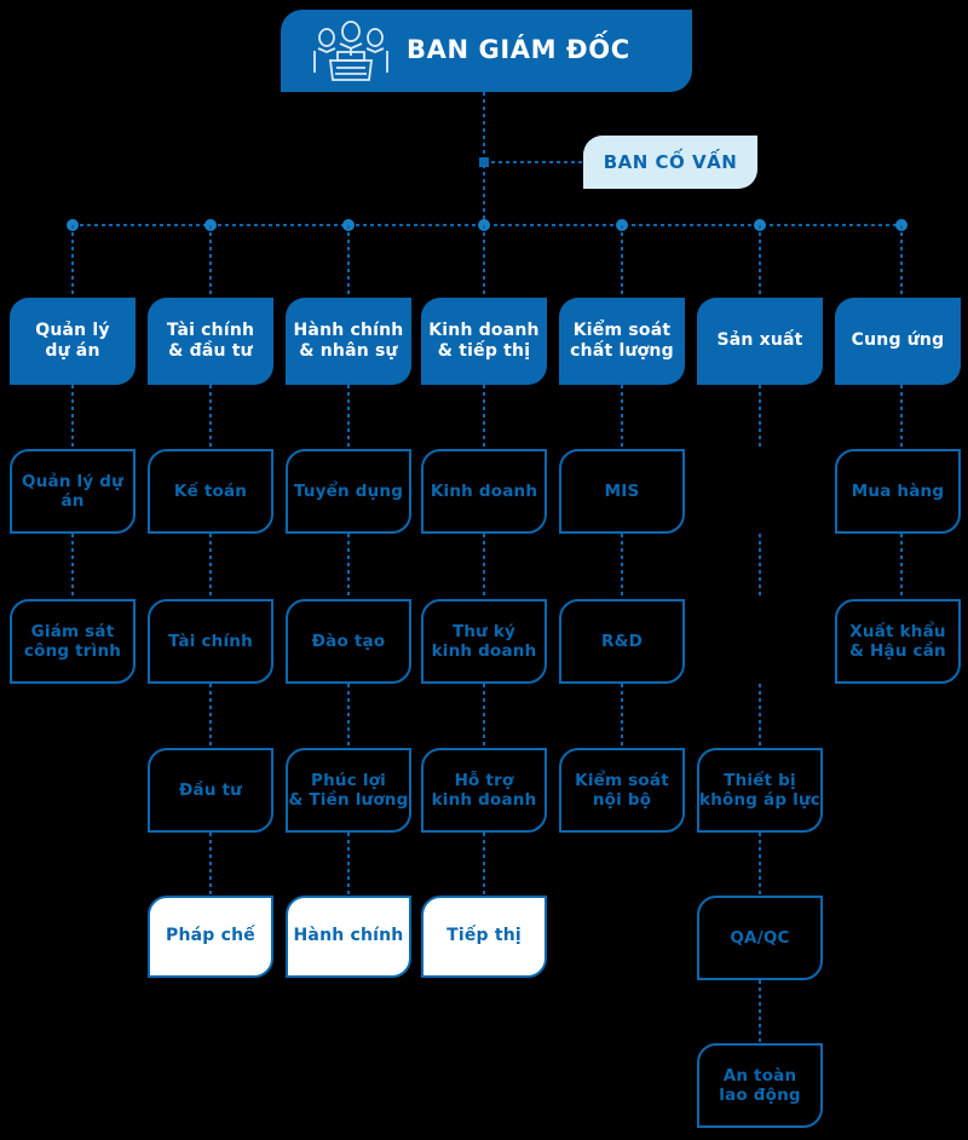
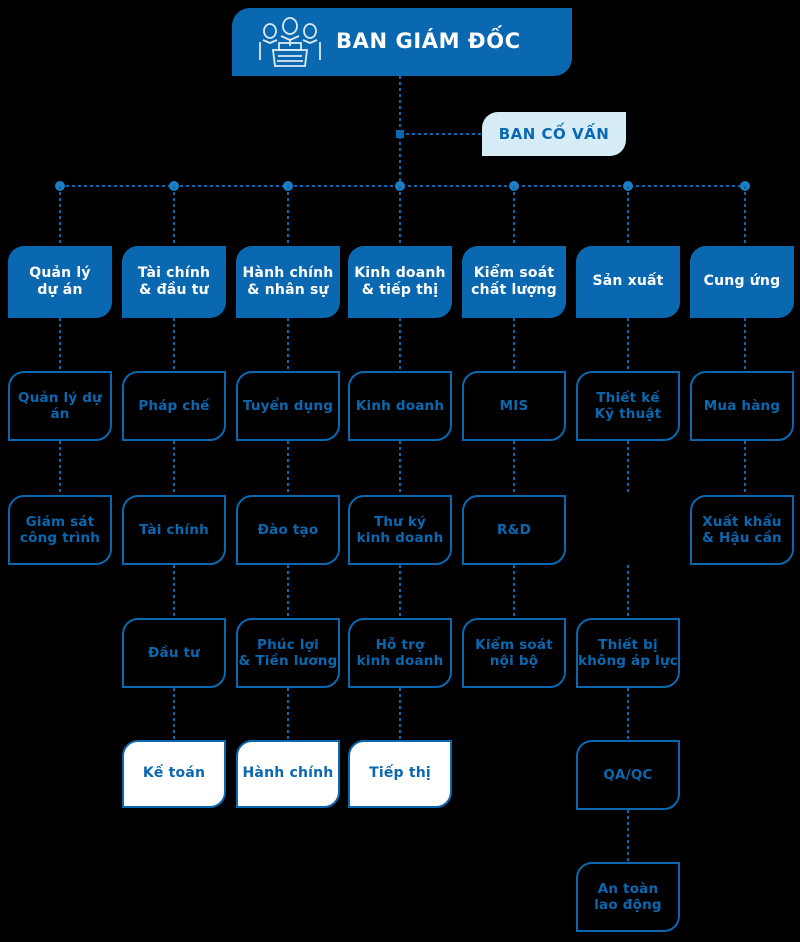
  BAN GIÁM ĐỐC
  BAN CỐ VẤN
  Quản lý
  dự án
  Tài chính
  & đầu tư
  Hành chính
  & nhân sự
  Kinh doanh
  & tiếp thị
  Kiểm soát
  chất lượng
  Sản xuất
  Cung ứng
  Quản lý dự án
- Kế toán
+ Pháp chế
  Tuyển dụng
  Kinh doanh
  MIS
+ Thiết kế
+ Kỹ thuật
  Mua hàng
  Giám sát
  công trình
  Tài chính
  Đào tạo
  Thư ký
  kinh doanh
  R&D
  Xuất khẩu
  & Hậu cần
  Đầu tư
  Phúc lợi
  & Tiền lương
  Hỗ trợ
  kinh doanh
  Kiểm soát
  nội bộ
  Thiết bị
  không áp lực
- Pháp chế
+ Kế toán
  Hành chính
  Tiếp thị
  QA/QC
  An toàn
  lao động
